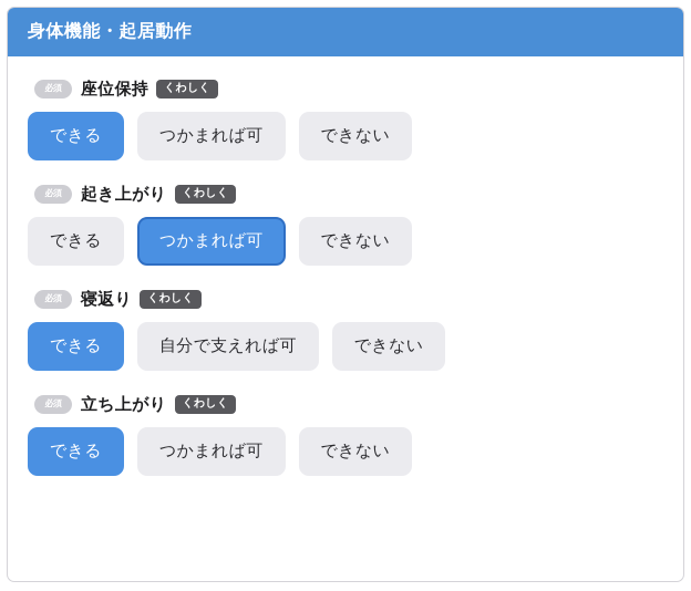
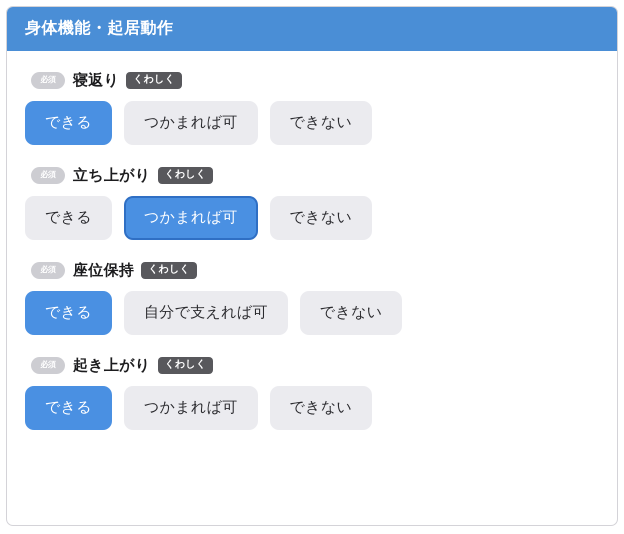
  身体機能・起居動作
  必須
- 座位保持
+ 寝返り
  くわしく
  できる
  つかまれば可
  できない
  必須
- 起き上がり
+ 立ち上がり
  くわしく
  できる
  つかまれば可
  できない
  必須
- 寝返り
+ 座位保持
  くわしく
  できる
  自分で支えれば可
  できない
  必須
- 立ち上がり
+ 起き上がり
  くわしく
  できる
  つかまれば可
  できない
